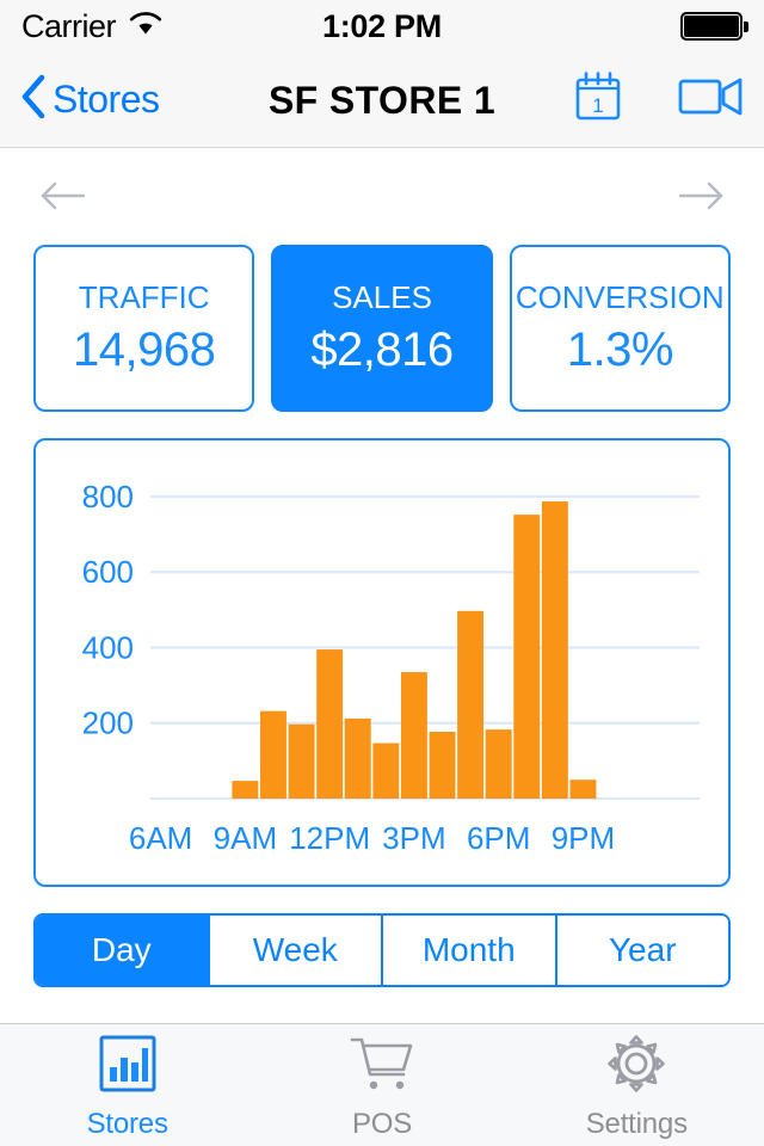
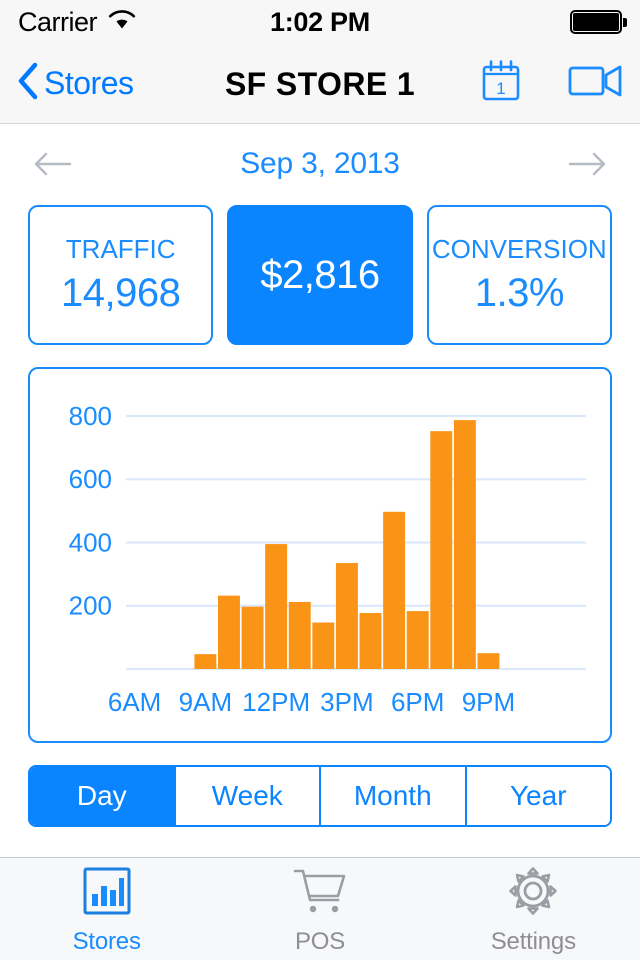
  Carrier
  1:02 PM
  Stores
  SF STORE 1
  1
+ Sep 3, 2013
  TRAFFIC
  14,968
- SALES
  $2,816
  CONVERSION
  1.3%
  200
  400
  600
  800
  6AM
  9AM
  12PM
  3PM
  6PM
  9PM
  Day
  Week
  Month
  Year
  Stores
  POS
  Settings
